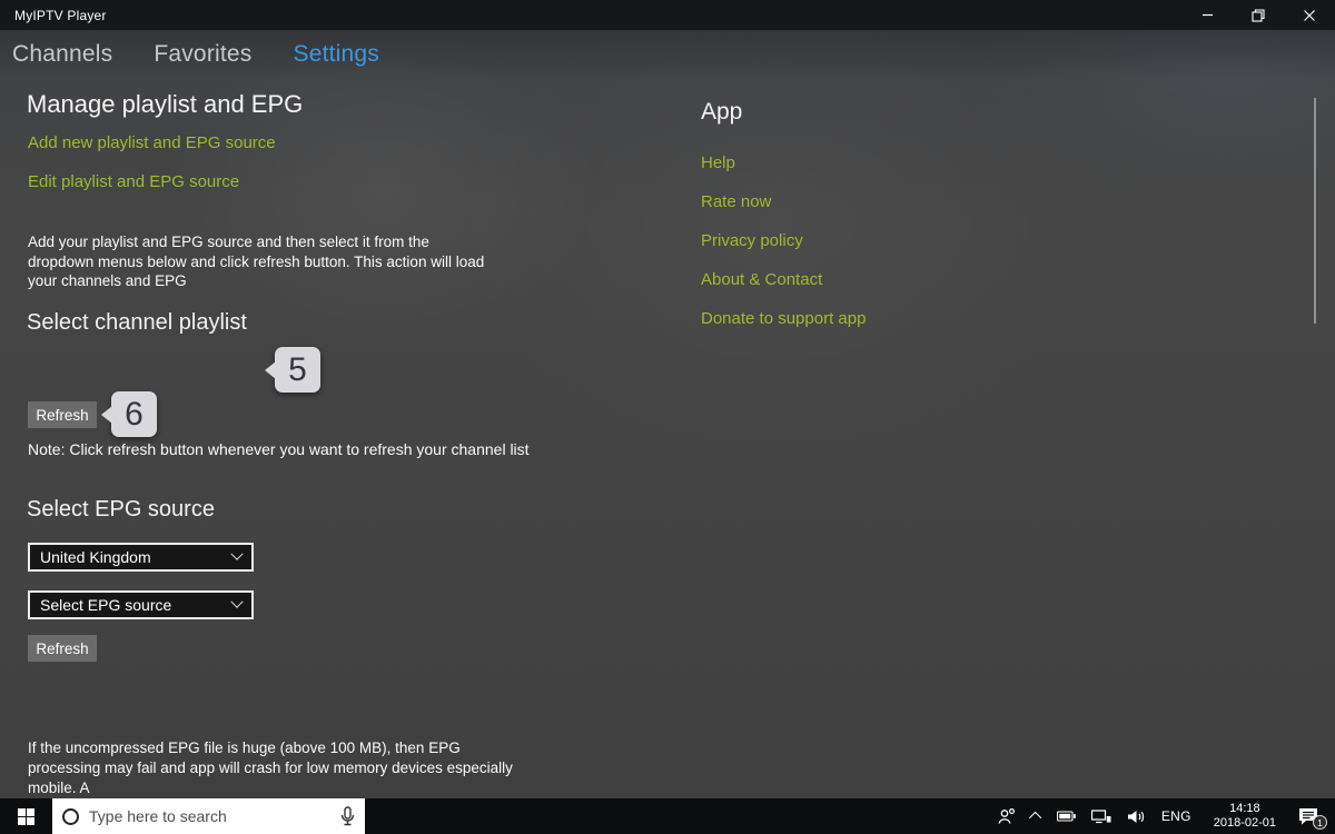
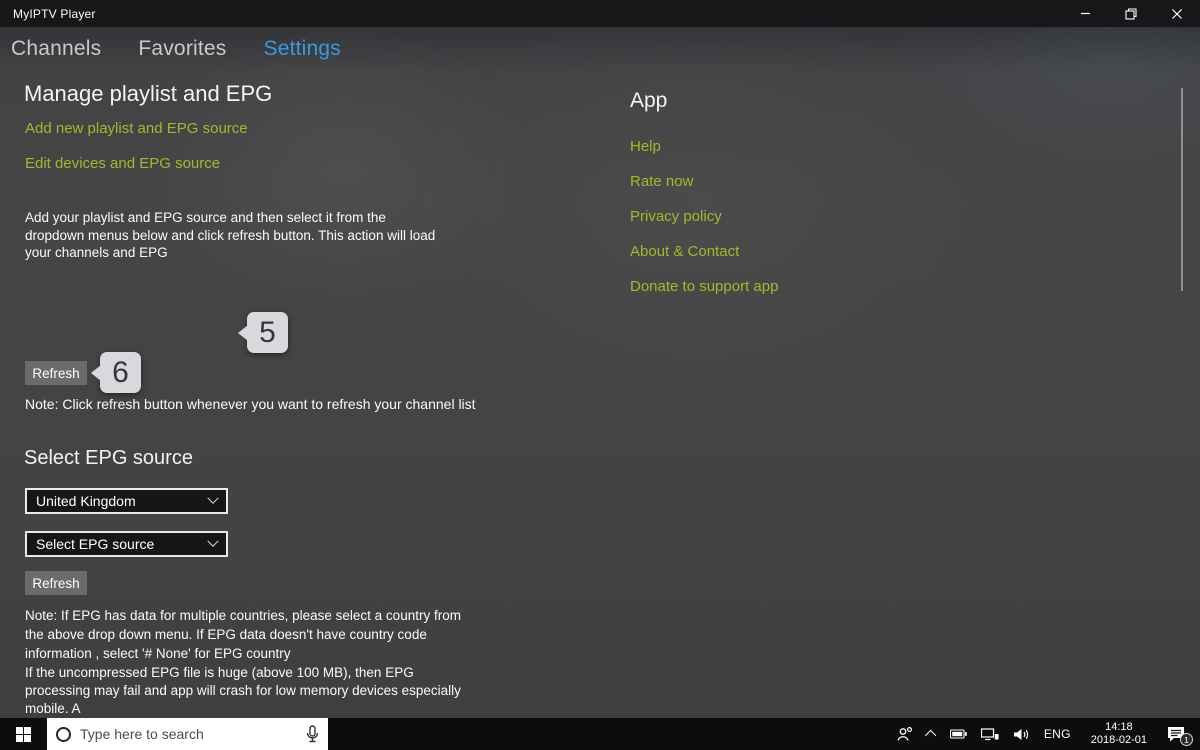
  MyIPTV Player
  Channels
  Favorites
  Settings
  Manage playlist and EPG
  Add new playlist and EPG source
- Edit playlist and EPG source
+ Edit devices and EPG source
  Add your playlist and EPG source and then select it from the dropdown menus below and click refresh button. This action will load your channels and EPG
- Select channel playlist
  5
  Refresh
  6
  Note: Click refresh button whenever you want to refresh your channel list
  Select EPG source
  United Kingdom
  Select EPG source
  Refresh
+ Note: If EPG has data for multiple countries, please select a country from the above drop down menu. If EPG data doesn't have country code information , select '# None' for EPG country
  If the uncompressed EPG file is huge (above 100 MB), then EPG processing may fail and app will crash for low memory devices especially mobile. A
  App
  Help
  Rate now
  Privacy policy
  About & Contact
  Donate to support app
  Type here to search
  ENG
  14:18
  2018-02-01
  1
